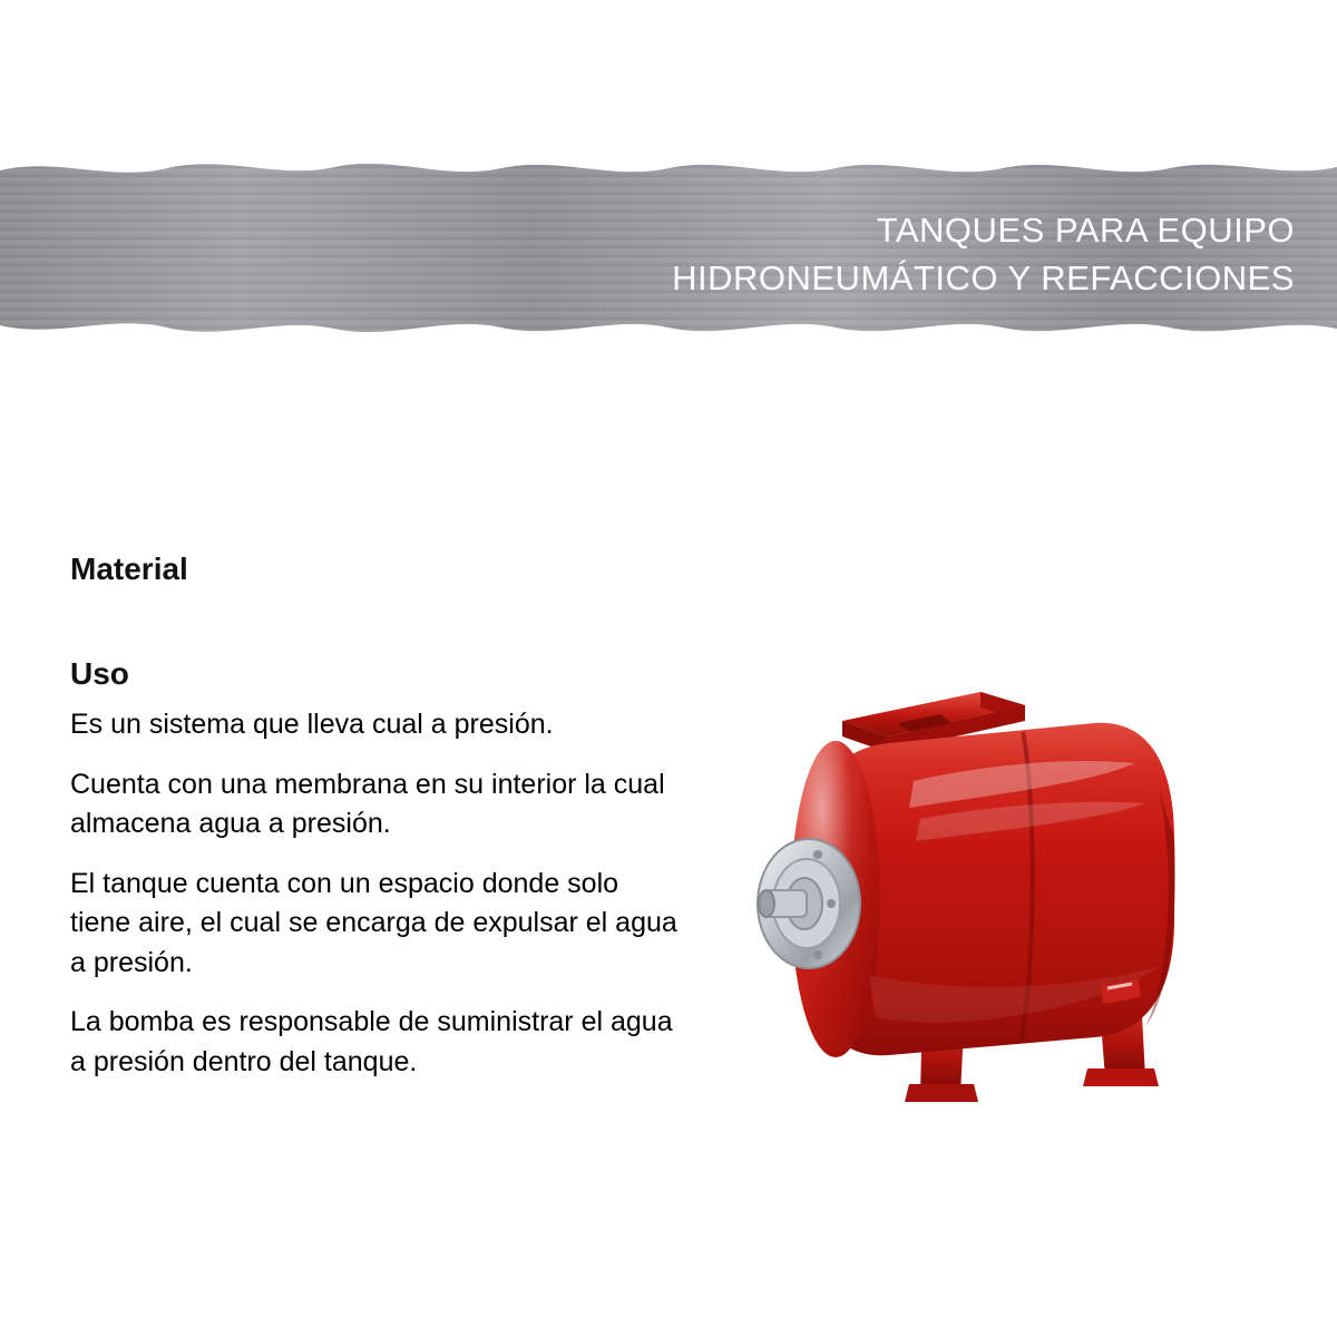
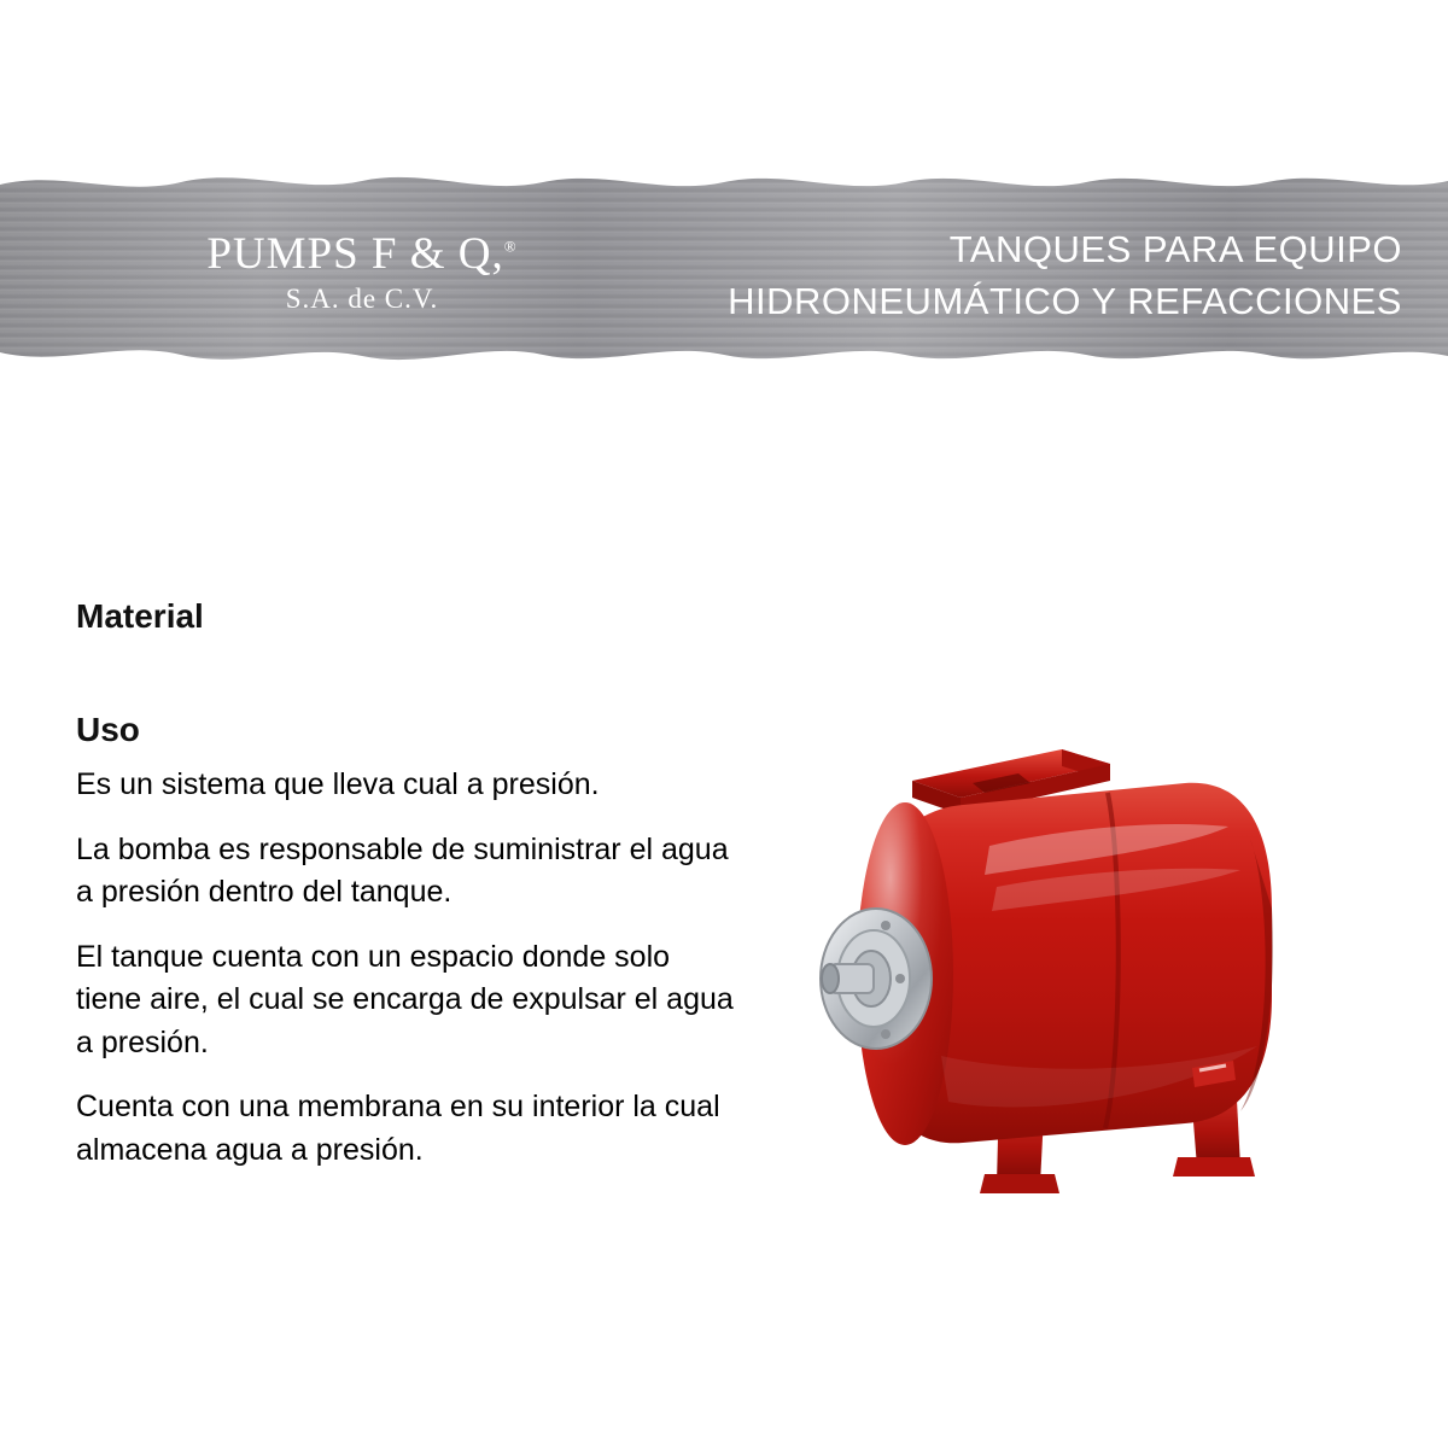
+ PUMPS F & Q,®
+ S.A. de C.V.
  TANQUES PARA EQUIPO
  HIDRONEUMÁTICO Y REFACCIONES
  Material
  Uso
  Es un sistema que lleva cual a presión.
- Cuenta con una membrana en su interior la cual almacena agua a presión.
+ La bomba es responsable de suministrar el agua a presión dentro del tanque.
  El tanque cuenta con un espacio donde solo tiene aire, el cual se encarga de expulsar el agua a presión.
- La bomba es responsable de suministrar el agua a presión dentro del tanque.
+ Cuenta con una membrana en su interior la cual almacena agua a presión.
